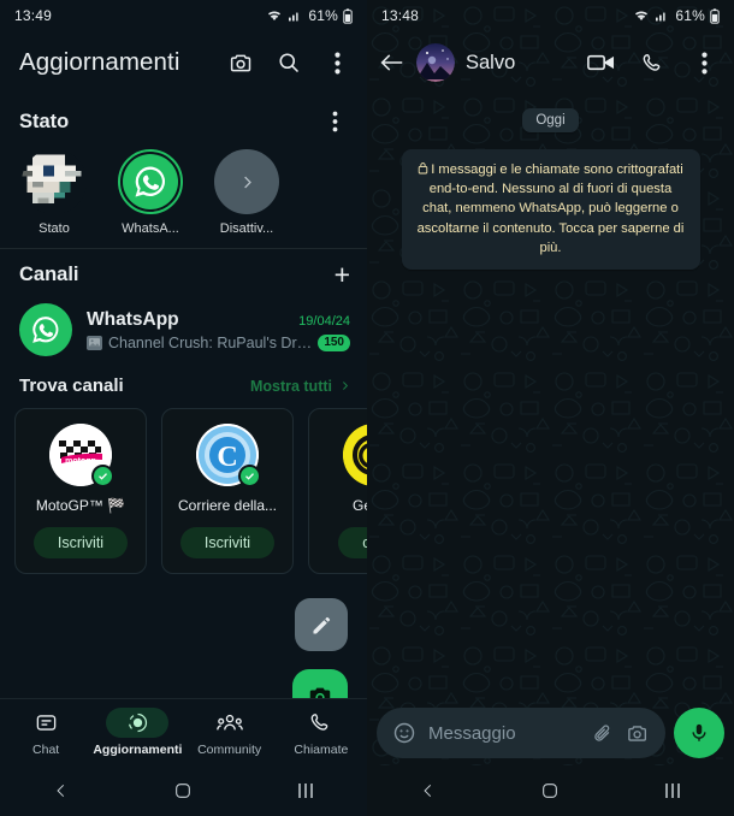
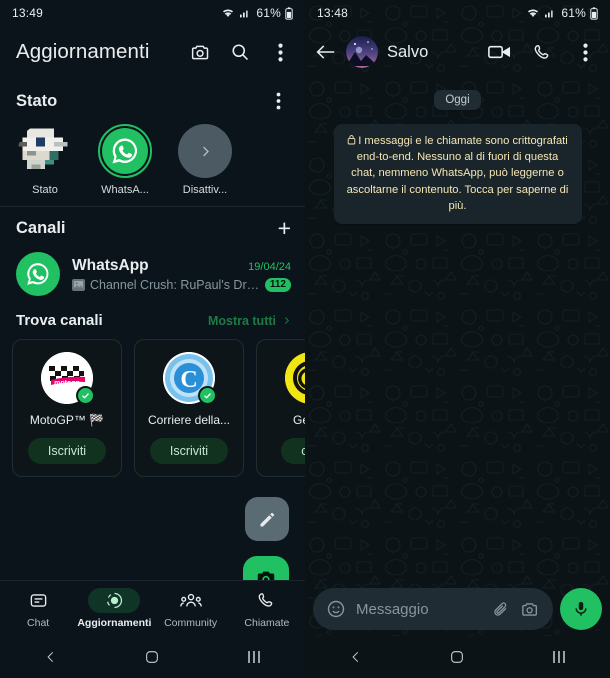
  13:49
  61%
  Aggiornamenti
  Stato
  Stato
  WhatsA...
  Disattiv...
  Canali
  +
  WhatsApp
  19/04/24
  Channel Crush: RuPaul's Drag
- 150
+ 112
  Trova canali
  Mostra tutti
  MotoGP™ 🏁
  Iscriviti
  C
  Corriere della...
  Iscriviti
  Chat
  Aggiornamenti
  Community
  Chiamate
  13:48
  61%
  Salvo
  Oggi
  I messaggi e le chiamate sono crittografati end-to-end. Nessuno al di fuori di questa chat, nemmeno WhatsApp, può leggerne o ascoltarne il contenuto. Tocca per saperne di più.
  Messaggio
